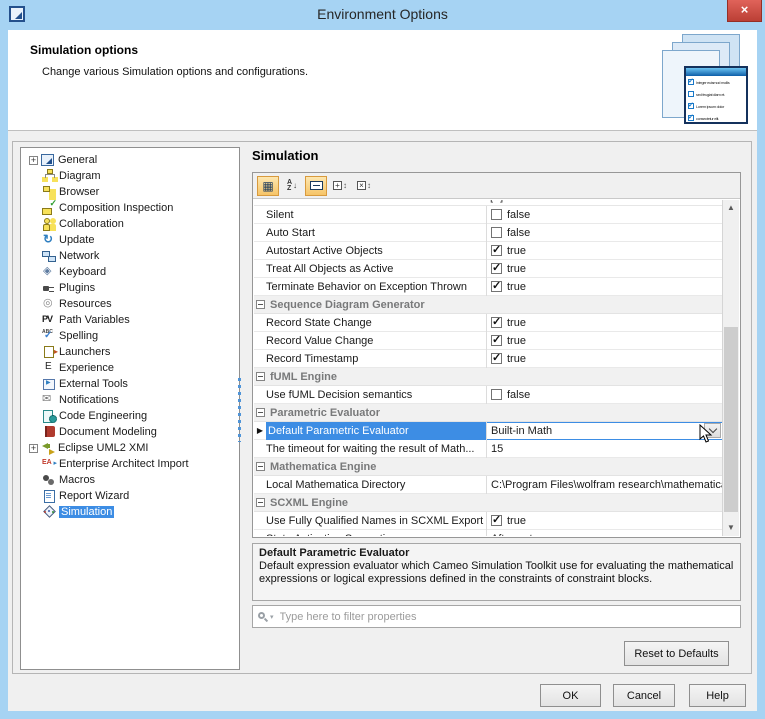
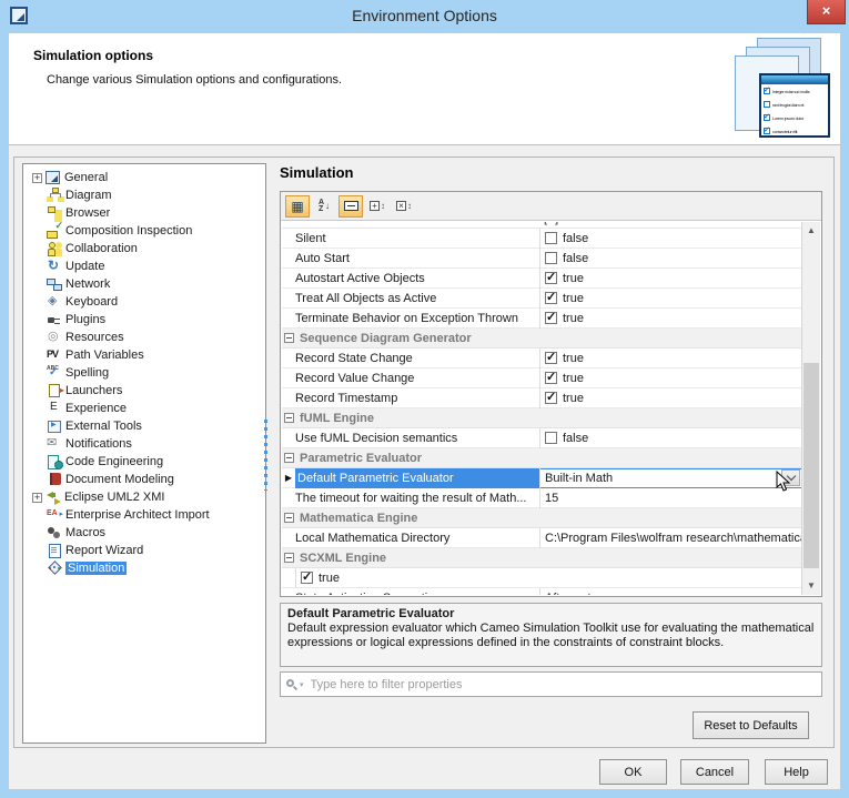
  Environment Options
  ×
  Simulation options
  Change various Simulation options and configurations.
  +
  General
  Diagram
  Browser
  Composition Inspection
  Collaboration
  Update
  Network
  Keyboard
  Plugins
  Resources
  Path Variables
  Spelling
  Launchers
  Experience
  External Tools
  Notifications
  Code Engineering
  Document Modeling
  +
  Eclipse UML2 XMI
  Enterprise Architect Import
  Macros
  Report Wizard
  Simulation
  Simulation
  ▦
  ↓
  +
  ↕
  ×
  ↕
  Silent
  false
  Auto Start
  false
  Autostart Active Objects
  true
  Treat All Objects as Active
  true
  Terminate Behavior on Exception Thrown
  true
  Sequence Diagram Generator
  Record State Change
  true
  Record Value Change
  true
  Record Timestamp
  true
  fUML Engine
  Use fUML Decision semantics
  false
  Parametric Evaluator
  ▶
  Default Parametric Evaluator
  Built-in Math
  The timeout for waiting the result of Math...
  15
  Mathematica Engine
  Local Mathematica Directory
  C:\Program Files\wolfram research\mathematic
  SCXML Engine
- Use Fully Qualified Names in SCXML Export
  true
  ▲
  ▼
  Default Parametric Evaluator
  Default expression evaluator which Cameo Simulation Toolkit use for evaluating the mathematical expressions or logical expressions defined in the constraints of constraint blocks.
  Type here to filter properties
  Reset to Defaults
  OK
  Cancel
  Help
